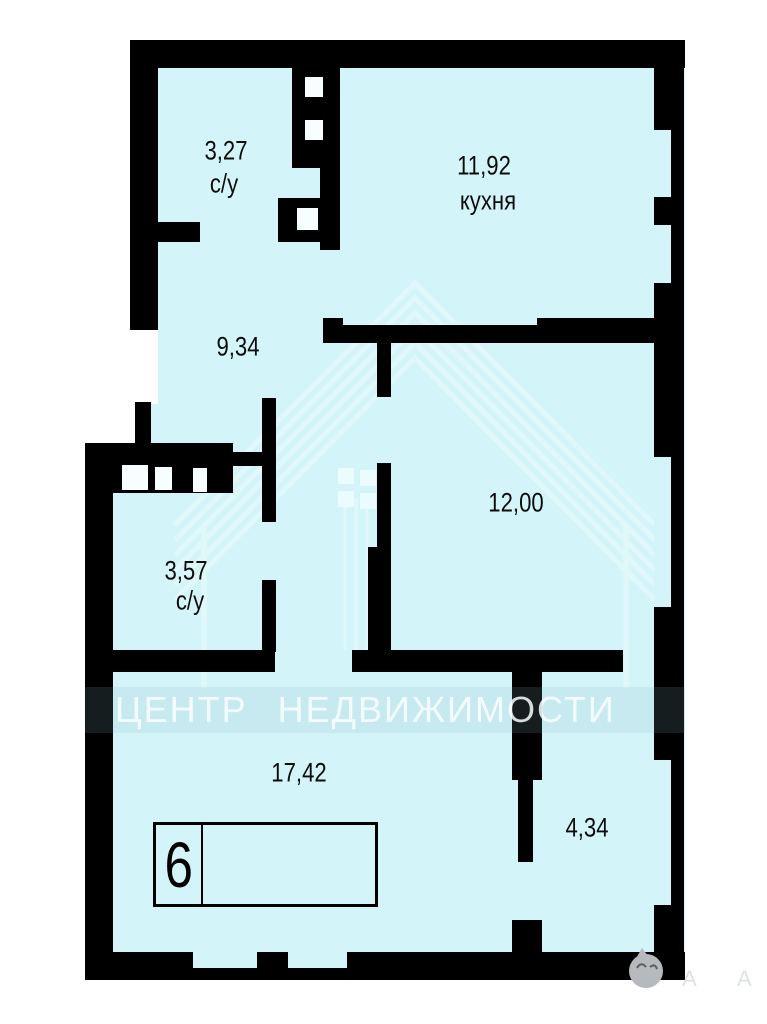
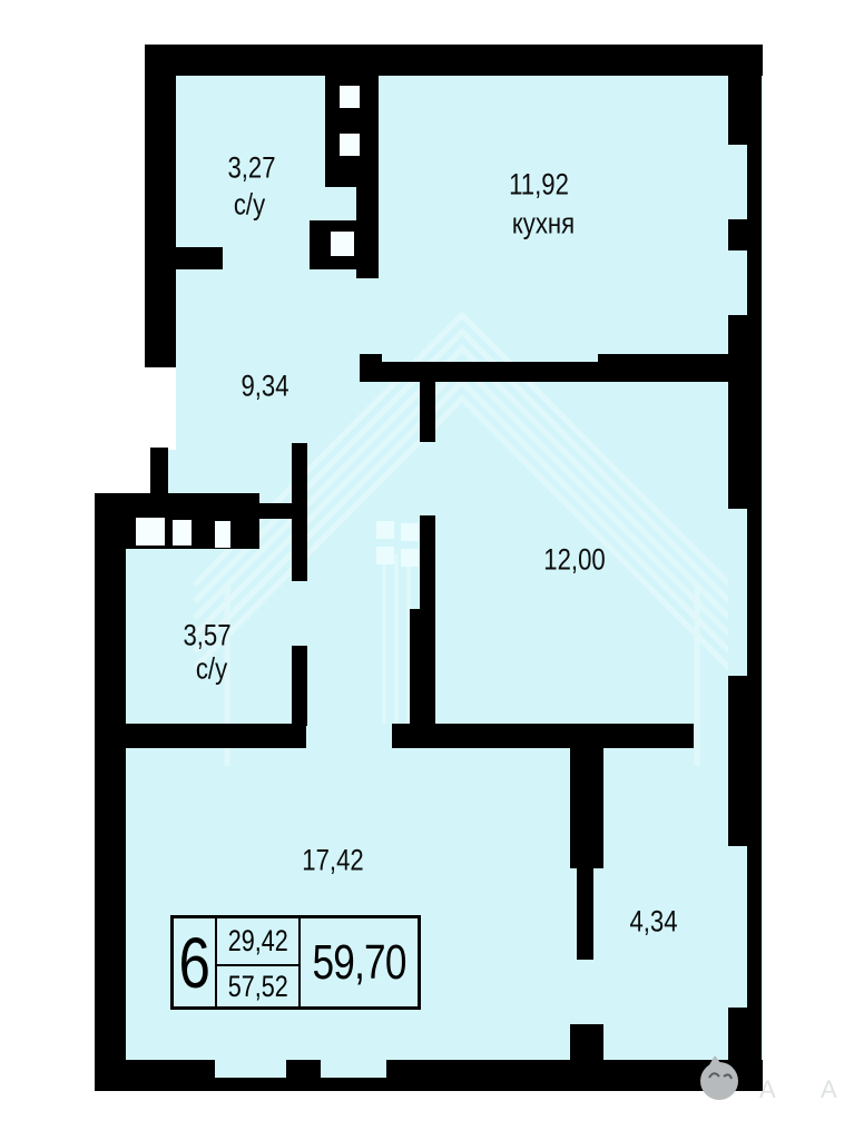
- ЦЕНТР НЕДВИЖИМОСТИ
  А
  А
  3,27
  с/у
  11,92
  кухня
  9,34
  12,00
  3,57
  с/у
  17,42
  4,34
  6
+ 29,42
+ 57,52
+ 59,70
